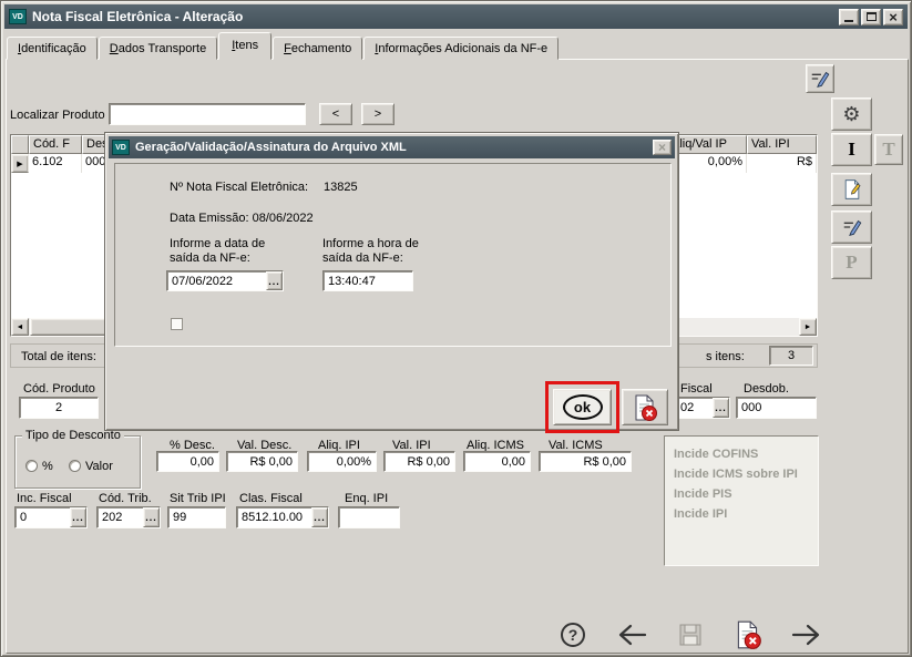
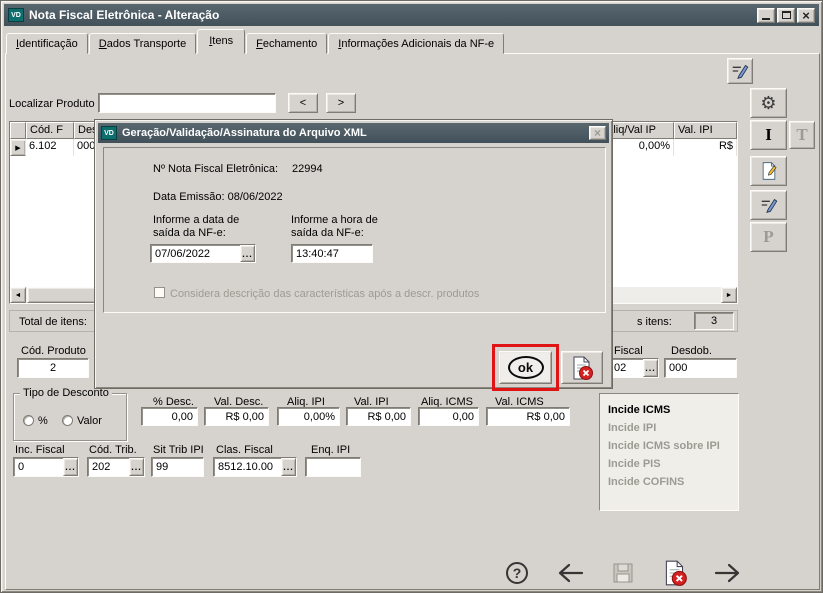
  Nota Fiscal Eletrônica - Alteração
  ×
  Identificação
  Dados Transporte
  Itens
  Fechamento
  Informações Adicionais da NF-e
  Localizar Produto
  <
  >
  Cód. F
  liq/Val IP
  Val. IPI
  6.102
  000
  0,00%
  R$
  Total de itens:
  s itens:
  3
  Cód. Produto
  2
  Fiscal
  02
  ...
  Desdob.
  000
  Tipo de Desconto
  %
  Valor
  % Desc.
  0,00
  Val. Desc.
  R$ 0,00
  Aliq. IPI
  0,00%
  Val. IPI
  R$ 0,00
  Aliq. ICMS
  0,00
  Val. ICMS
  R$ 0,00
+ Incide ICMS
- Incide COFINS
+ Incide IPI
  Incide ICMS sobre IPI
  Incide PIS
- Incide IPI
+ Incide COFINS
  Inc. Fiscal
  0
  ...
  Cód. Trib.
  202
  ...
  Sit Trib IPI
  99
  Clas. Fiscal
  8512.10.00
  ...
  Enq. IPI
  ⚙
  I
  T
  P
  ?
  Geração/Validação/Assinatura do Arquivo XML
  ×
  Nº Nota Fiscal Eletrônica:
- 13825
+ 22994
  Data Emissão: 08/06/2022
  Informe a data de
  saída da NF-e:
  Informe a hora de
  saída da NF-e:
  07/06/2022
  ...
  13:40:47
+ Considera descrição das características após a descr. produtos
  ok
